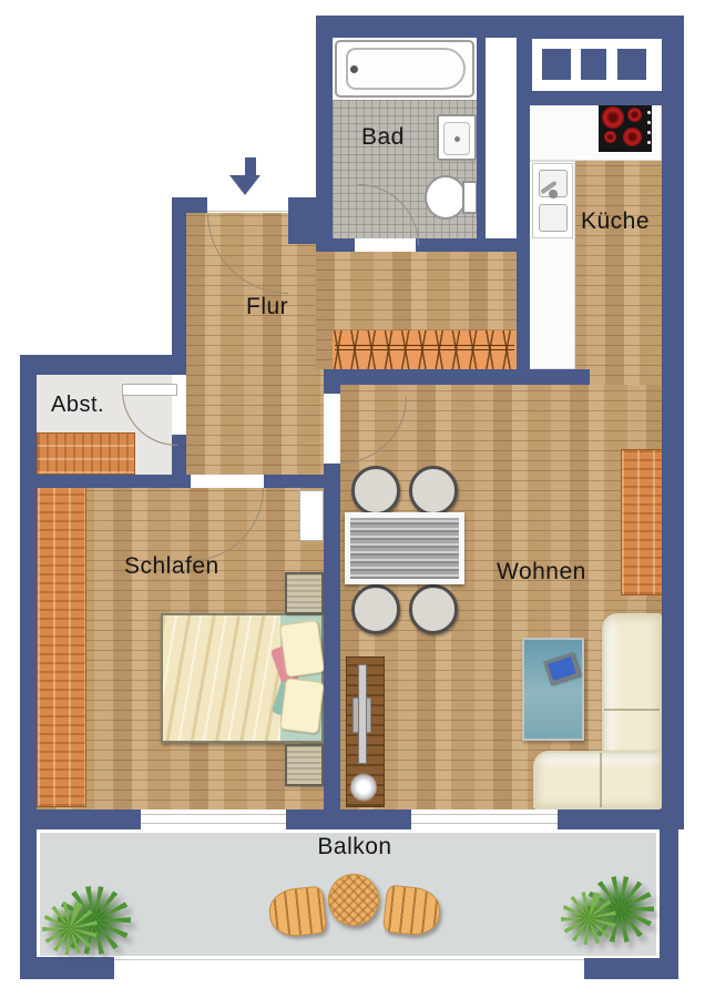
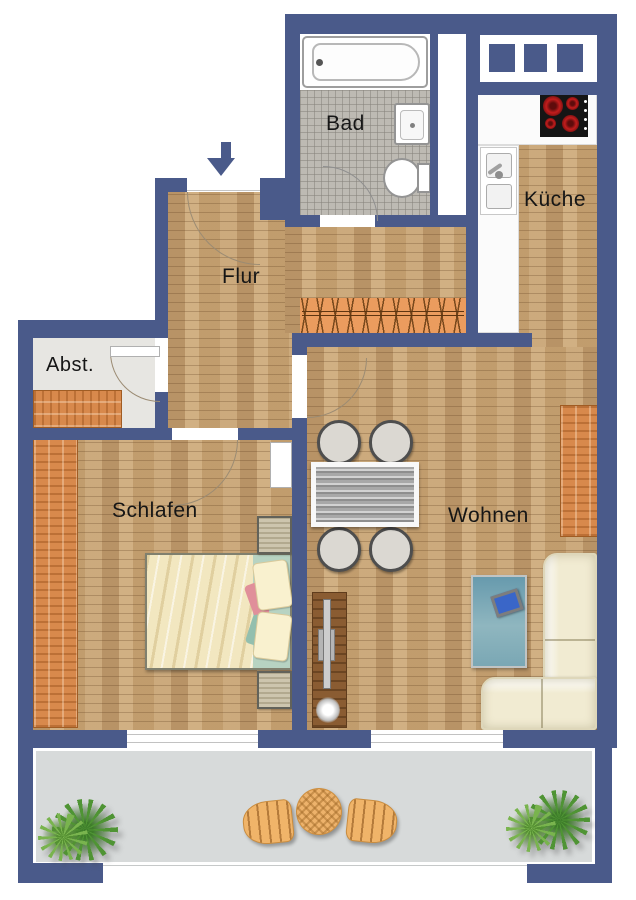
  Bad
  Küche
  Flur
  Abst.
  Schlafen
  Wohnen
- Balkon
